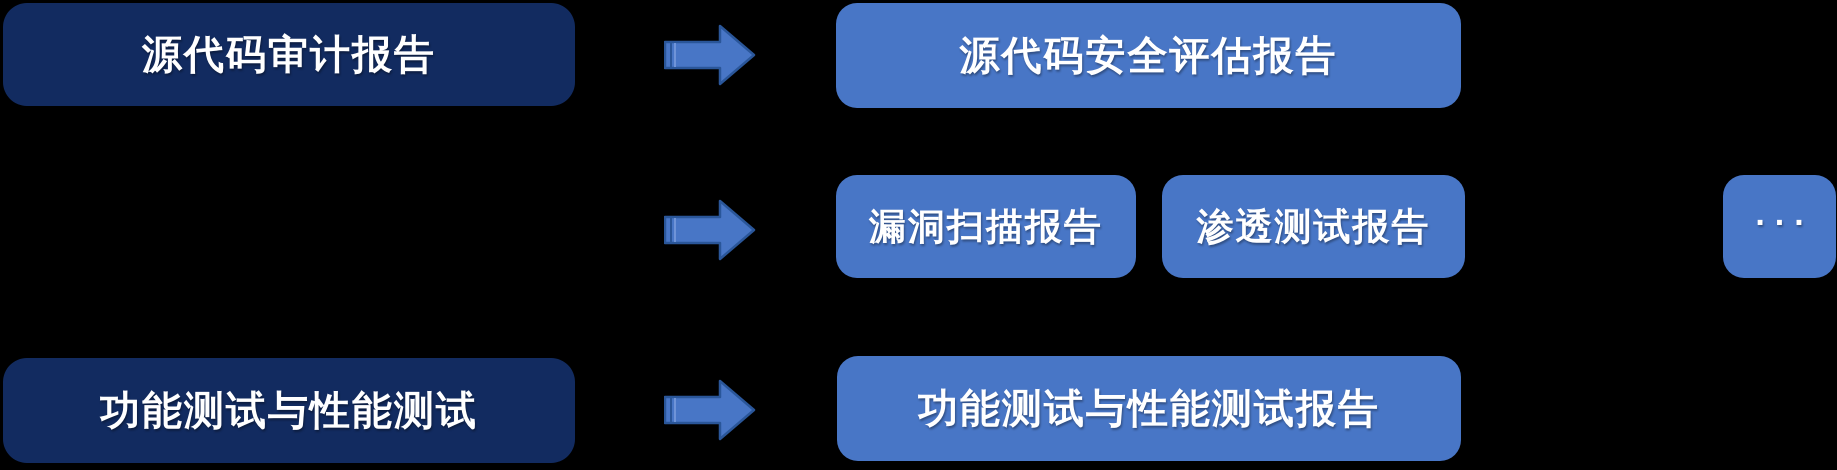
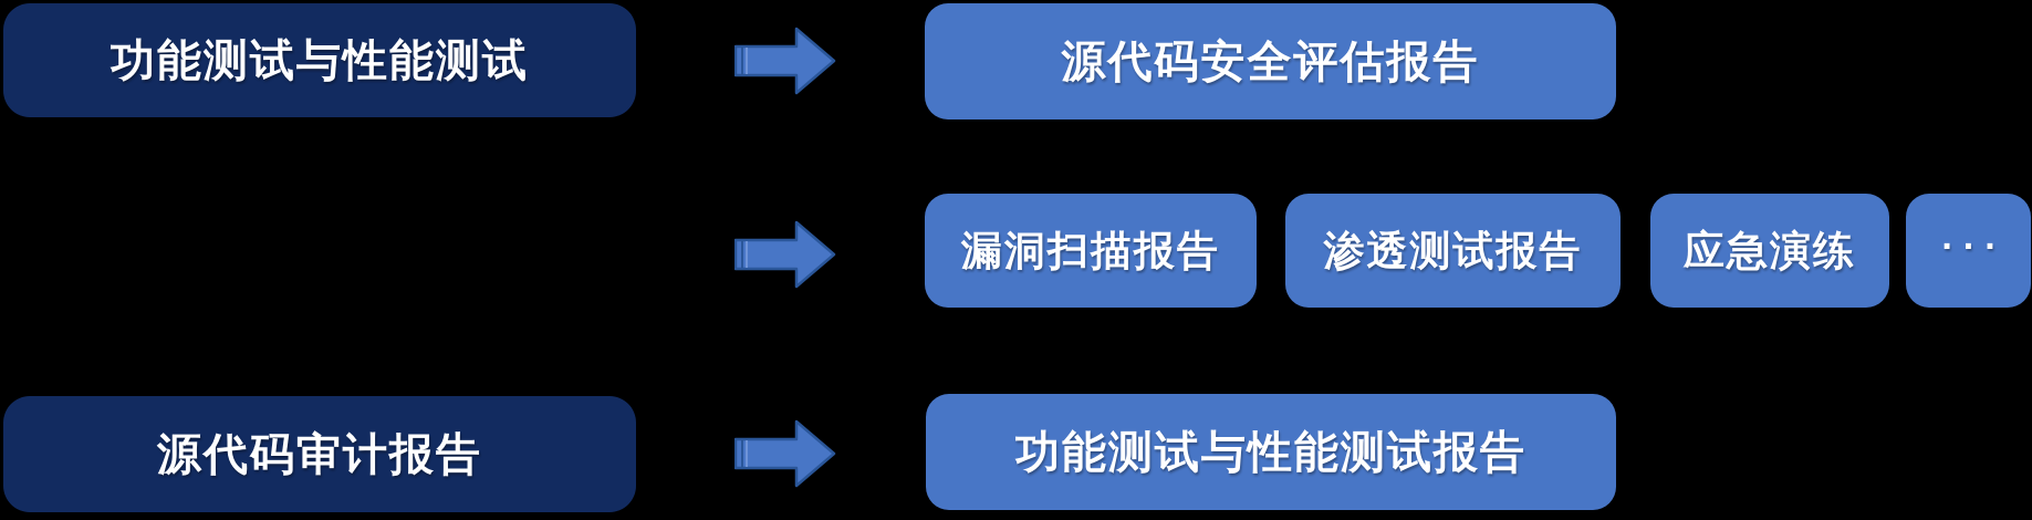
- 源代码审计报告
+ 功能测试与性能测试
  源代码安全评估报告
  漏洞扫描报告
  渗透测试报告
+ 应急演练
  ...
- 功能测试与性能测试
+ 源代码审计报告
  功能测试与性能测试报告
